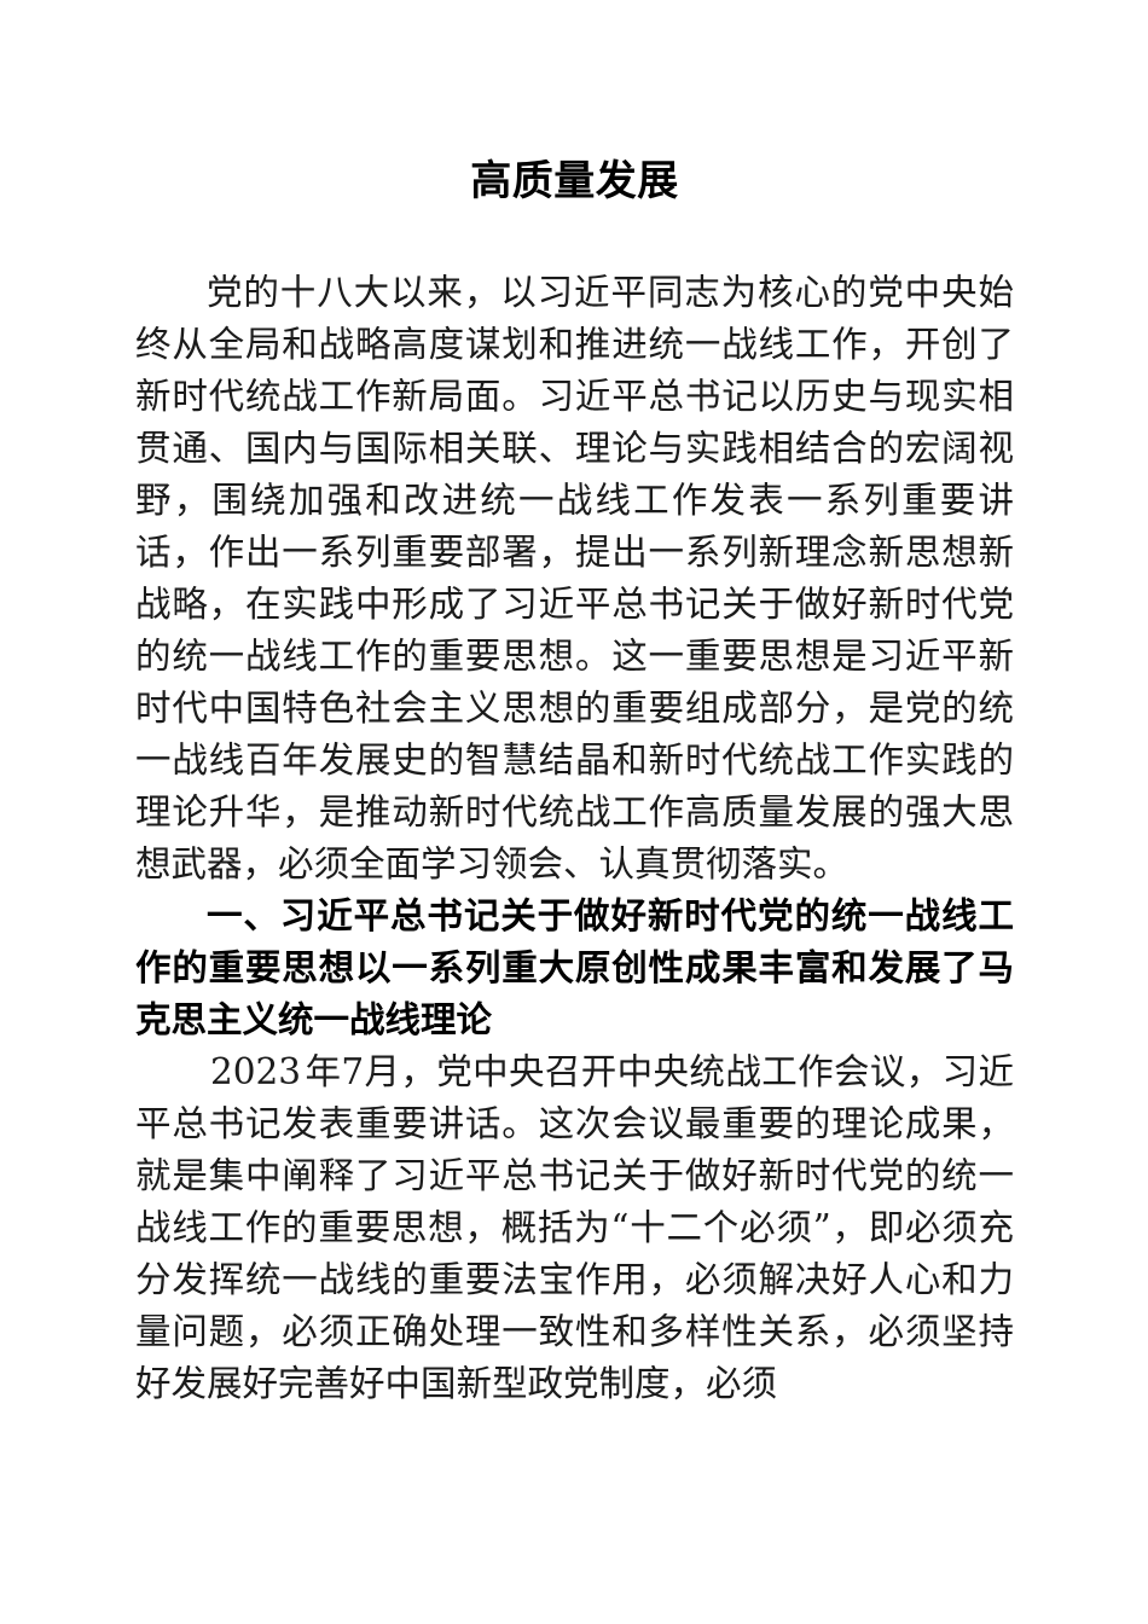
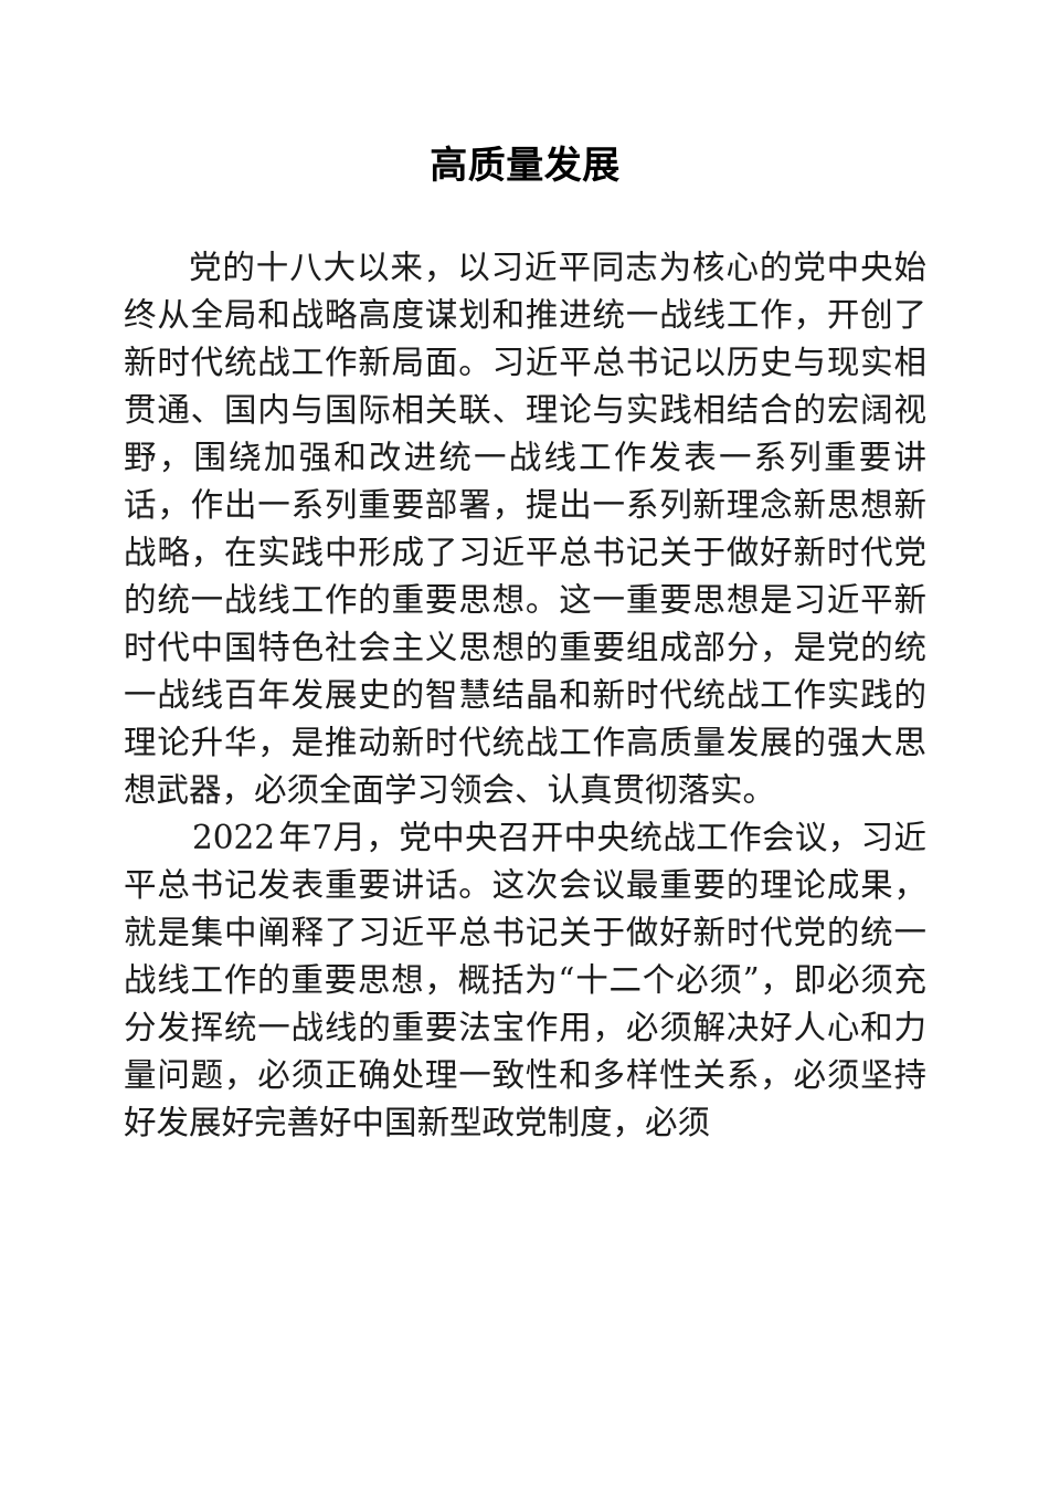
  高质量发展
  党的十八大以来，以习近平同志为核心的党中央始终从全局和战略高度谋划和推进统一战线工作，开创了新时代统战工作新局面。习近平总书记以历史与现实相贯通、国内与国际相关联、理论与实践相结合的宏阔视野，围绕加强和改进统一战线工作发表一系列重要讲话，作出一系列重要部署，提出一系列新理念新思想新战略，在实践中形成了习近平总书记关于做好新时代党的统一战线工作的重要思想。这一重要思想是习近平新时代中国特色社会主义思想的重要组成部分，是党的统一战线百年发展史的智慧结晶和新时代统战工作实践的理论升华，是推动新时代统战工作高质量发展的强大思想武器，必须全面学习领会、认真贯彻落实。
- 一、习近平总书记关于做好新时代党的统一战线工作的重要思想以一系列重大原创性成果丰富和发展了马克思主义统一战线理论
- 2023年7月，党中央召开中央统战工作会议，习近平总书记发表重要讲话。这次会议最重要的理论成果，就是集中阐释了习近平总书记关于做好新时代党的统一战线工作的重要思想，概括为“十二个必须”，即必须充分发挥统一战线的重要法宝作用，必须解决好人心和力量问题，必须正确处理一致性和多样性关系，必须坚持好发展好完善好中国新型政党制度，必须
+ 2022年7月，党中央召开中央统战工作会议，习近平总书记发表重要讲话。这次会议最重要的理论成果，就是集中阐释了习近平总书记关于做好新时代党的统一战线工作的重要思想，概括为“十二个必须”，即必须充分发挥统一战线的重要法宝作用，必须解决好人心和力量问题，必须正确处理一致性和多样性关系，必须坚持好发展好完善好中国新型政党制度，必须
